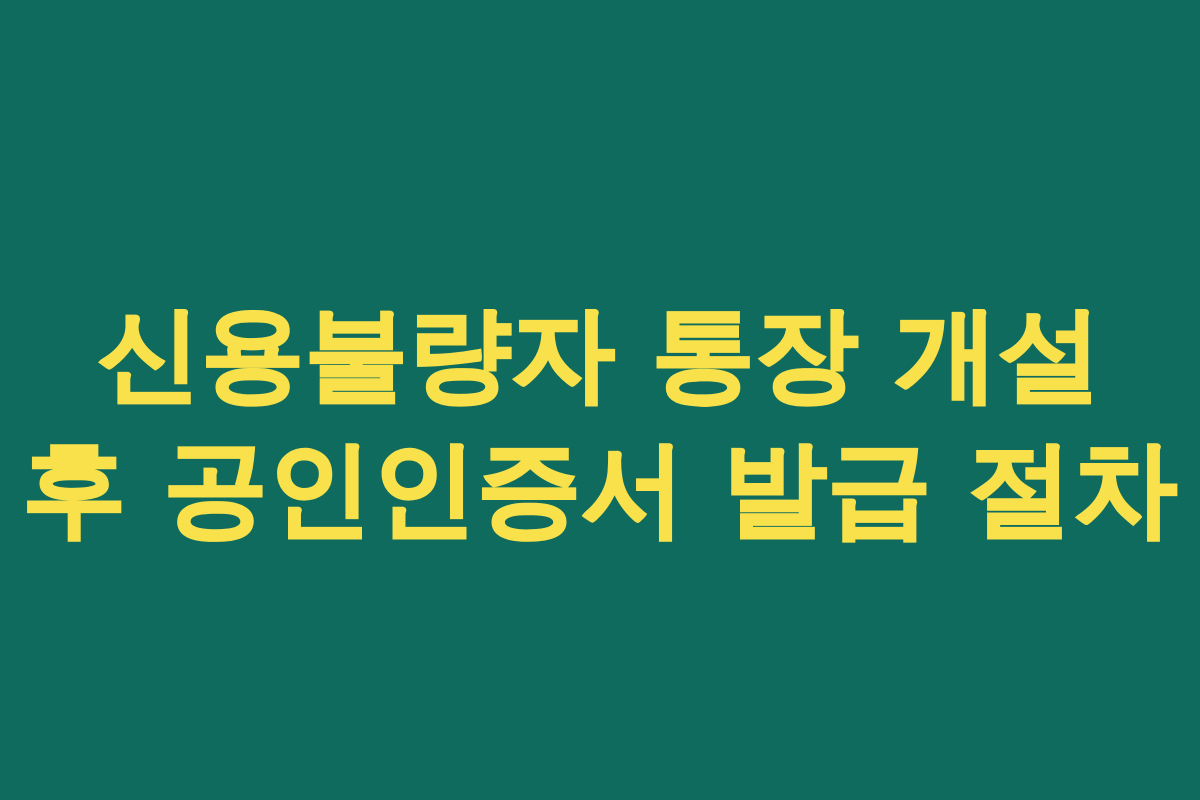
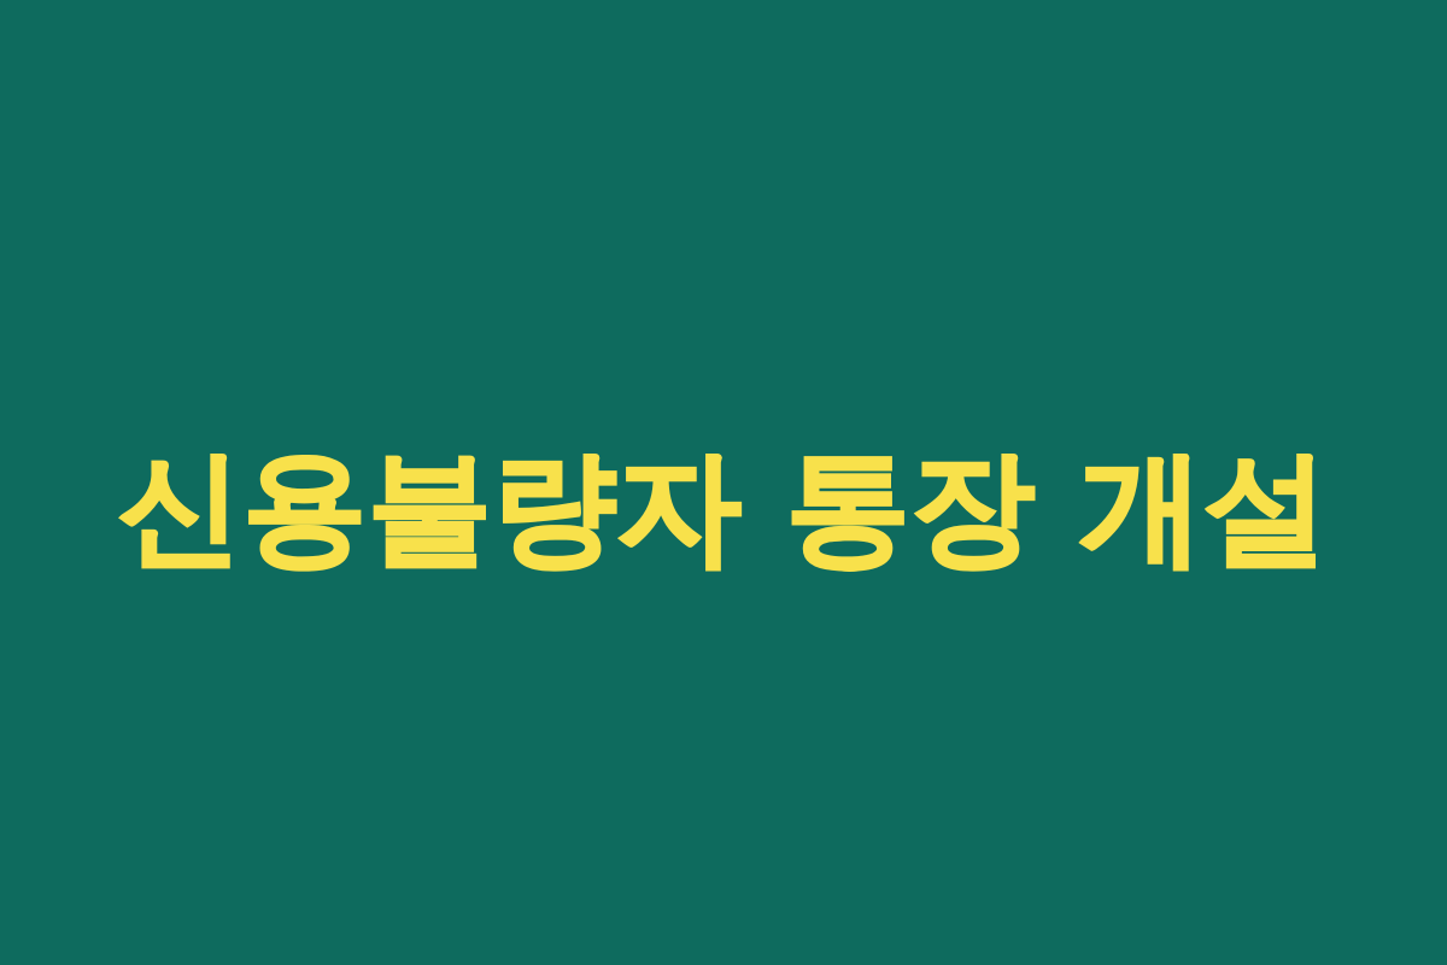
  신용불량자 통장 개설
- 후 공인인증서 발급 절차
